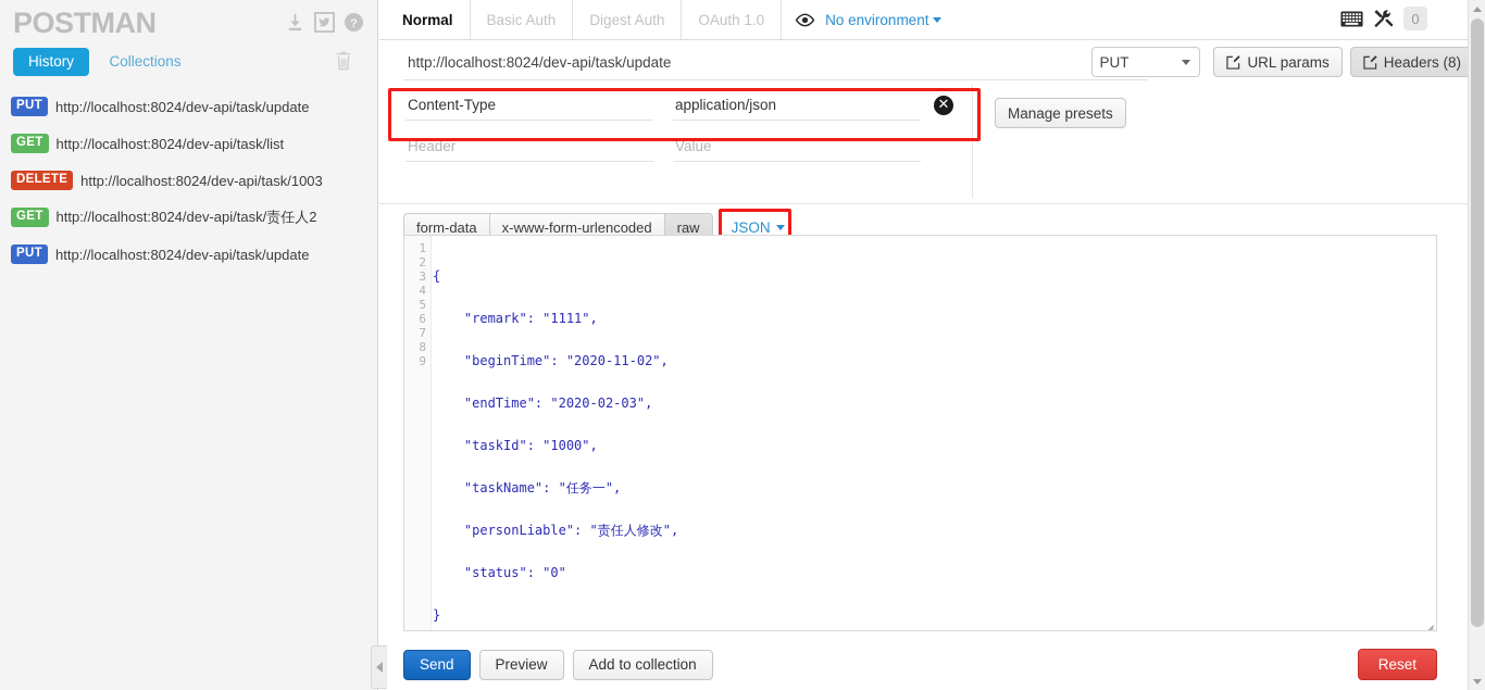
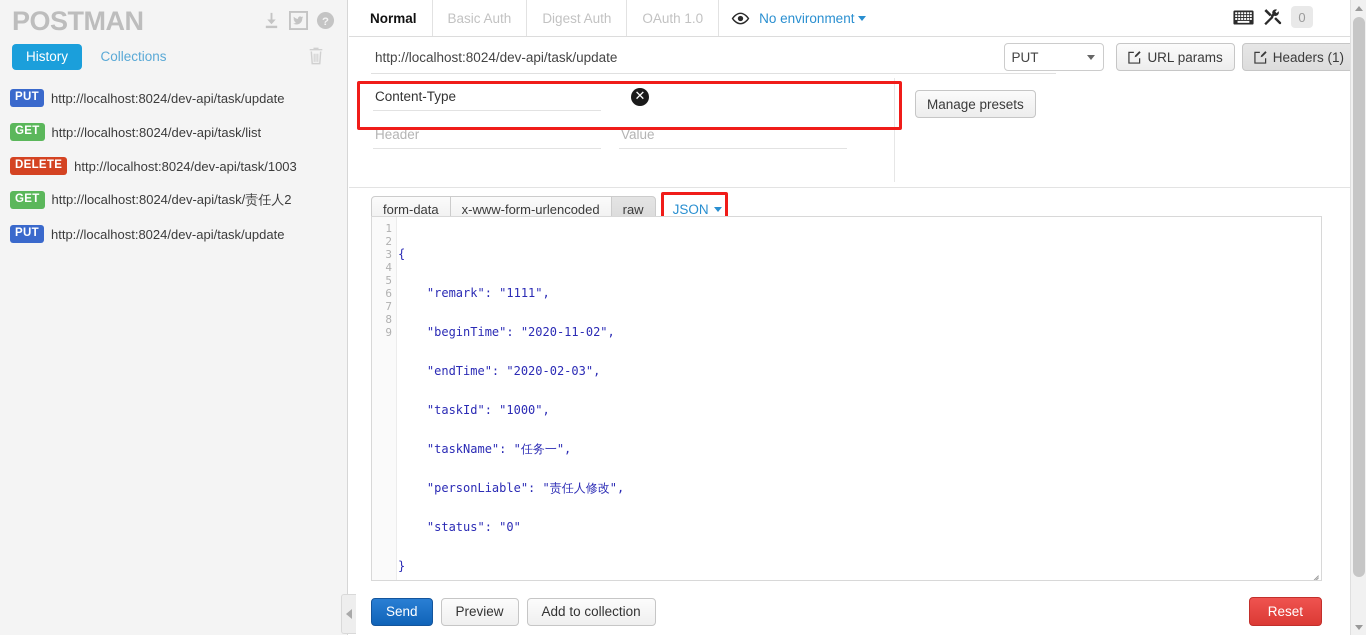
  POSTMAN
  ?
  History Collections
  PUT
  http://localhost:8024/dev-api/task/update
  GET
  http://localhost:8024/dev-api/task/list
  DELETE
  http://localhost:8024/dev-api/task/1003
  GET
  http://localhost:8024/dev-api/task/责任人2
  PUT
  http://localhost:8024/dev-api/task/update
  Normal
  Basic Auth
  Digest Auth
  OAuth 1.0
  No environment
  0
  http://localhost:8024/dev-api/task/update
  PUT
  URL params
- Headers (8)
+ Headers (1)
  Content-Type
- application/json
  ✕
  Header
  Value
  Manage presets
  form-data
  x-www-form-urlencoded
  raw
  JSON
  1
  2
  3
  4
  5
  6
  7
  8
  9
  {
  "remark": "1111",
  "beginTime": "2020-11-02",
  "endTime": "2020-02-03",
  "taskId": "1000",
  "taskName": "任务一",
  "personLiable": "责任人修改",
  "status": "0"
  }
  Send
  Preview
  Add to collection
  Reset
